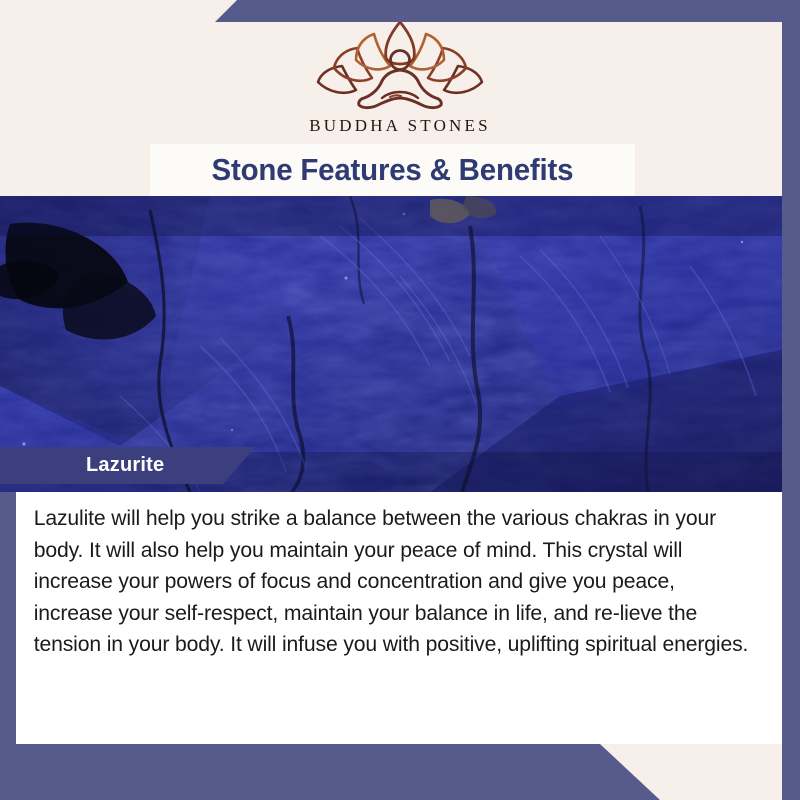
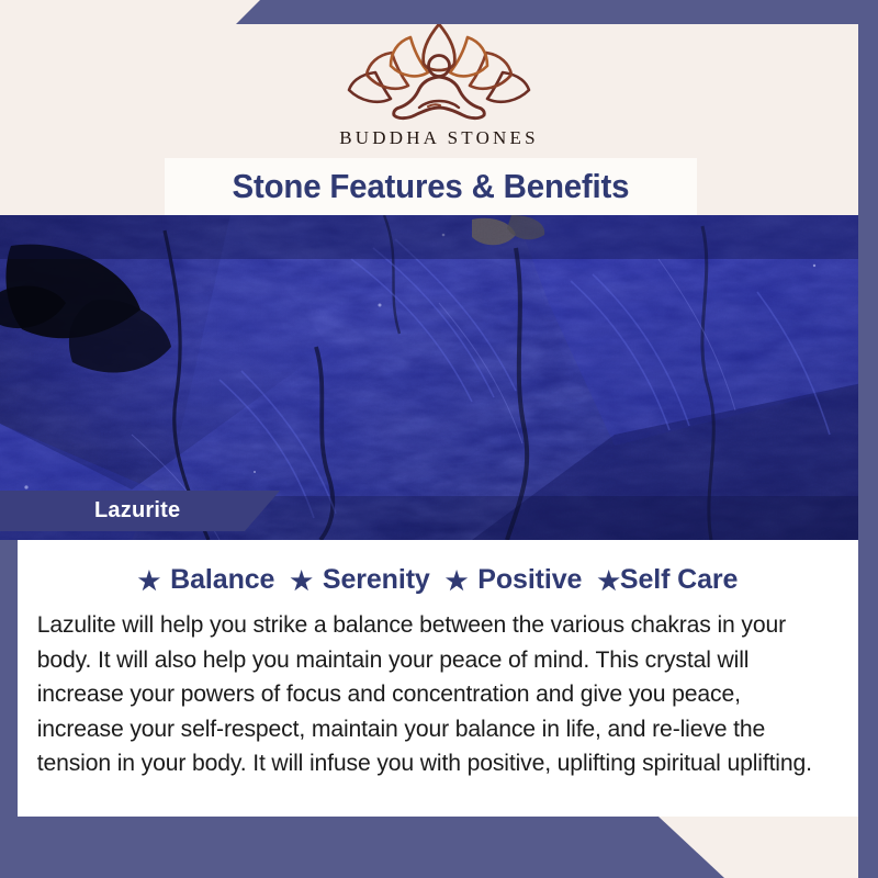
  BUDDHA STONES
  Stone Features & Benefits
  Lazurite
+ ★ Balance ★ Serenity ★ Positive ★Self Care
- Lazulite will help you strike a balance between the various chakras in your body. It will also help you maintain your peace of mind. This crystal will increase your powers of focus and concentration and give you peace, increase your self-respect, maintain your balance in life, and re-lieve the tension in your body. It will infuse you with positive, uplifting spiritual energies.
+ Lazulite will help you strike a balance between the various chakras in your body. It will also help you maintain your peace of mind. This crystal will increase your powers of focus and concentration and give you peace, increase your self-respect, maintain your balance in life, and re-lieve the tension in your body. It will infuse you with positive, uplifting spiritual uplifting.
